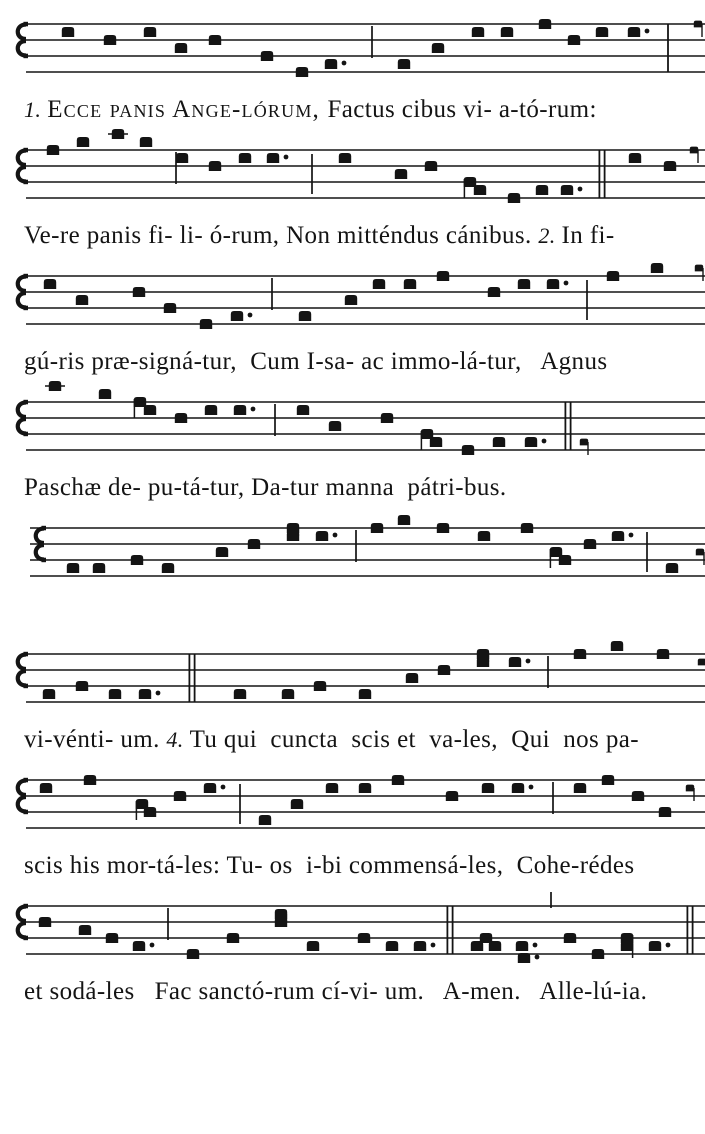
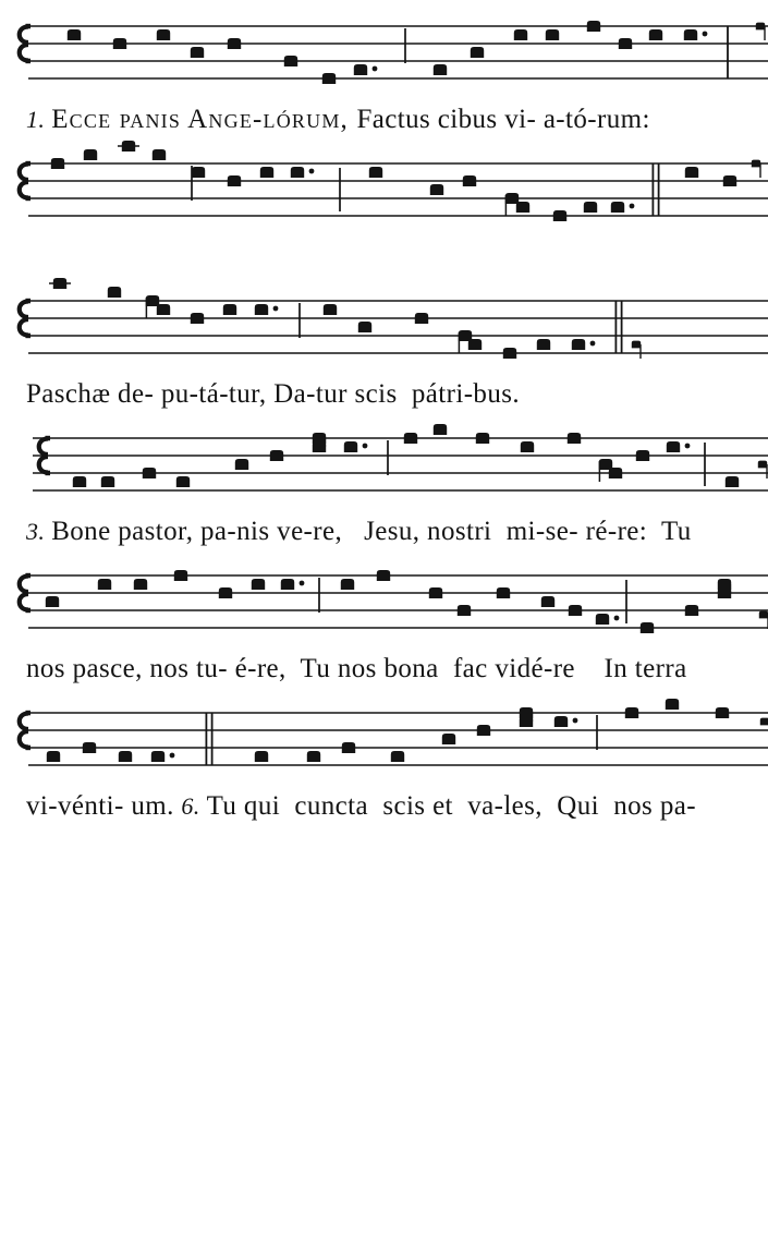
  1. Ecce panis Ange-lórum, Factus cibus vi- a-tó-rum:
- Ve-re panis fi- li- ó-rum, Non mitténdus cánibus. 2. In fi-
- gú-ris præ-signá-tur, Cum I-sa- ac immo-lá-tur, Agnus
- Paschæ de- pu-tá-tur, Da-tur manna pátri-bus.
+ Paschæ de- pu-tá-tur, Da-tur scis pátri-bus.
+ 3. Bone pastor, pa-nis ve-re, Jesu, nostri mi-se- ré-re: Tu
+ nos pasce, nos tu- é-re, Tu nos bona fac vidé-re In terra
- vi-vénti- um. 4. Tu qui cuncta scis et va-les, Qui nos pa-
+ vi-vénti- um. 6. Tu qui cuncta scis et va-les, Qui nos pa-
- scis his mor-tá-les: Tu- os i-bi commensá-les, Cohe-rédes
- et sodá-les Fac sanctó-rum cí-vi- um. A-men. Alle-lú-ia.
